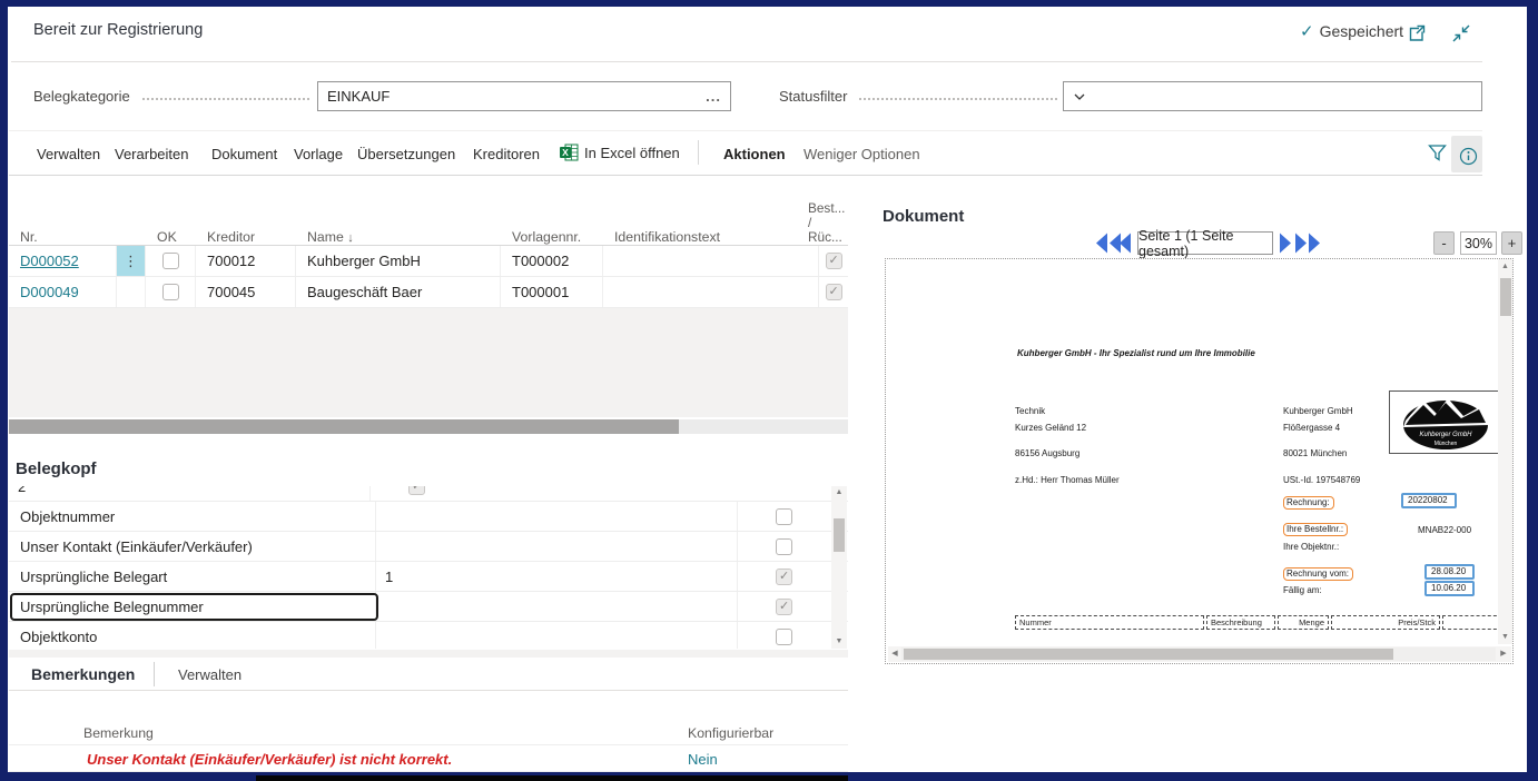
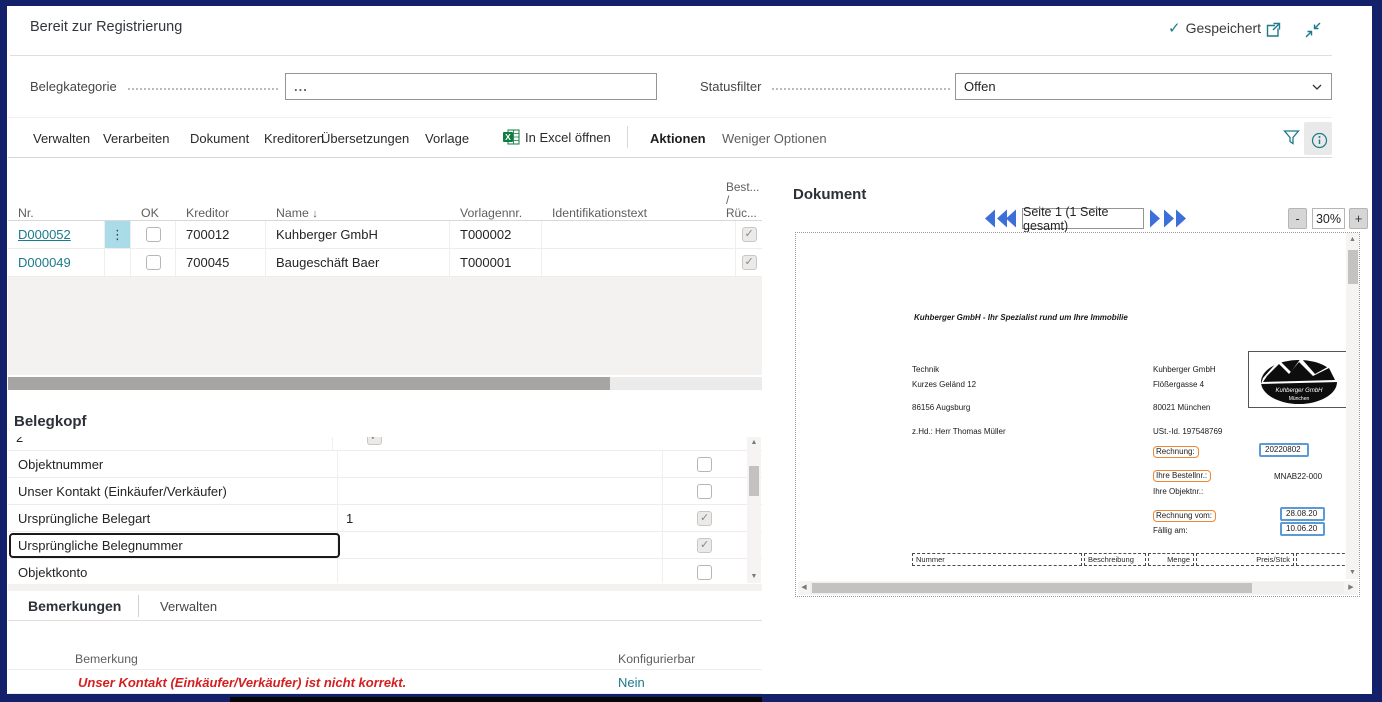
  Bereit zur Registrierung
  ✓
  Gespeichert
  Belegkategorie
- EINKAUF
  ...
  Statusfilter
+ Offen
  Verwalten
  Verarbeiten
  Dokument
- Vorlage
+ Kreditoren
  Übersetzungen
- Kreditoren
+ Vorlage
  X
  In Excel öffnen
  Aktionen
  Weniger Optionen
  Nr.
  OK
  Kreditor
  Name ↓
  Vorlagennr.
  Identifikationstext
  Best...
  /
  Rüc...
  D000052
  ⋮
  700012
  Kuhberger GmbH
  T000002
  D000049
  700045
  Baugeschäft Baer
  T000001
  Belegkopf
  2
  Objektnummer
  Unser Kontakt (Einkäufer/Verkäufer)
  Ursprüngliche Belegart
  1
  Ursprüngliche Belegnummer
  Objektkonto
  Bemerkungen
  Verwalten
  Bemerkung
  Konfigurierbar
  Unser Kontakt (Einkäufer/Verkäufer) ist nicht korrekt.
  Nein
  Dokument
  Seite 1 (1 Seite gesamt)
  -
  30%
  +
  Kuhberger GmbH - Ihr Spezialist rund um Ihre Immobilie
  Technik
  Kurzes Geländ 12
  86156 Augsburg
  z.Hd.: Herr Thomas Müller
  Kuhberger GmbH
  Flößergasse 4
  80021 München
  USt.-Id. 197548769
  Rechnung:
  20220802
  Ihre Bestellnr.:
  MNAB22-000
  Ihre Objektnr.:
  Rechnung vom:
  28.08.20
  Fällig am:
  10.06.20
  Nummer
  Beschreibung
  Menge
  Preis/Stck
